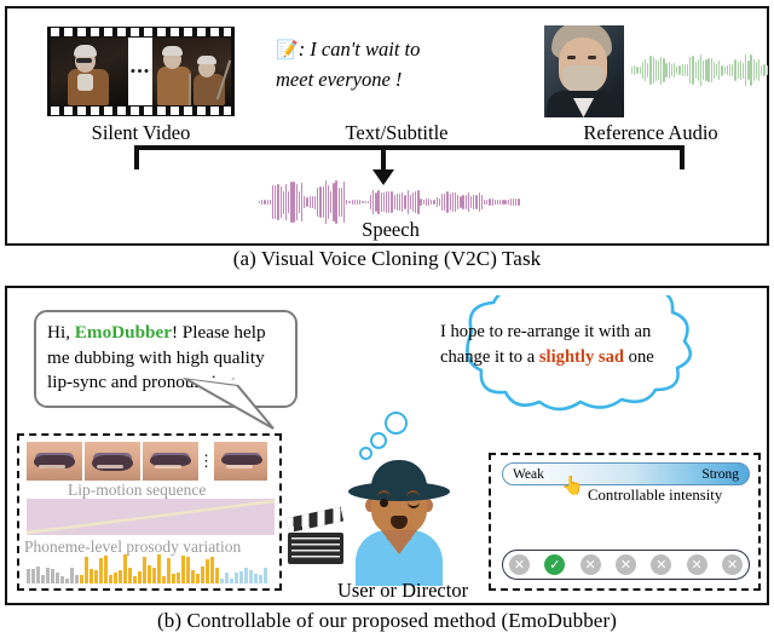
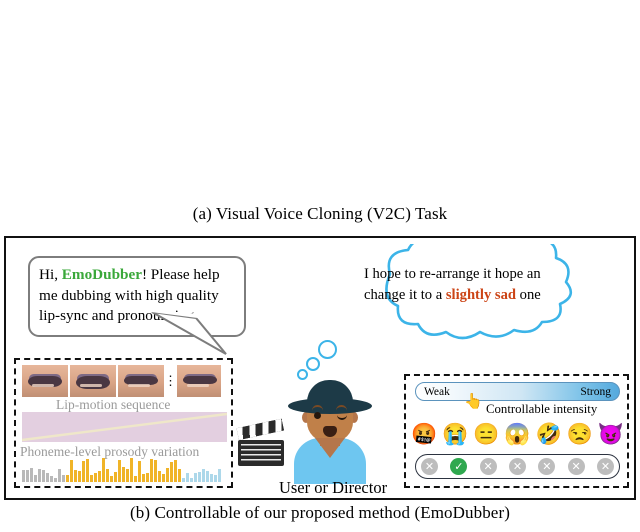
- •••
- Silent Video
- 📝: I can't wait to
- meet everyone !
- Text/Subtitle
- Reference Audio
- Speech
  (a) Visual Voice Cloning (V2C) Task
  Hi, EmoDubber! Please help me dubbing with high quality lip-sync and prono
- I hope to re-arrange it with an
+ I hope to re-arrange it hope an
  change it to a slightly sad one
  ⋮
  Lip-motion sequence
  Phoneme-level prosody variation
  User or Director
  Weak
  Strong
  👆
  Controllable intensity
+ 🤬
+ 😭
+ 😑
+ 😱
+ 🤣
+ 😒
+ 😈
  ✕
  ✓
  ✕
  ✕
  ✕
  ✕
  ✕
  (b) Controllable of our proposed method (EmoDubber)
